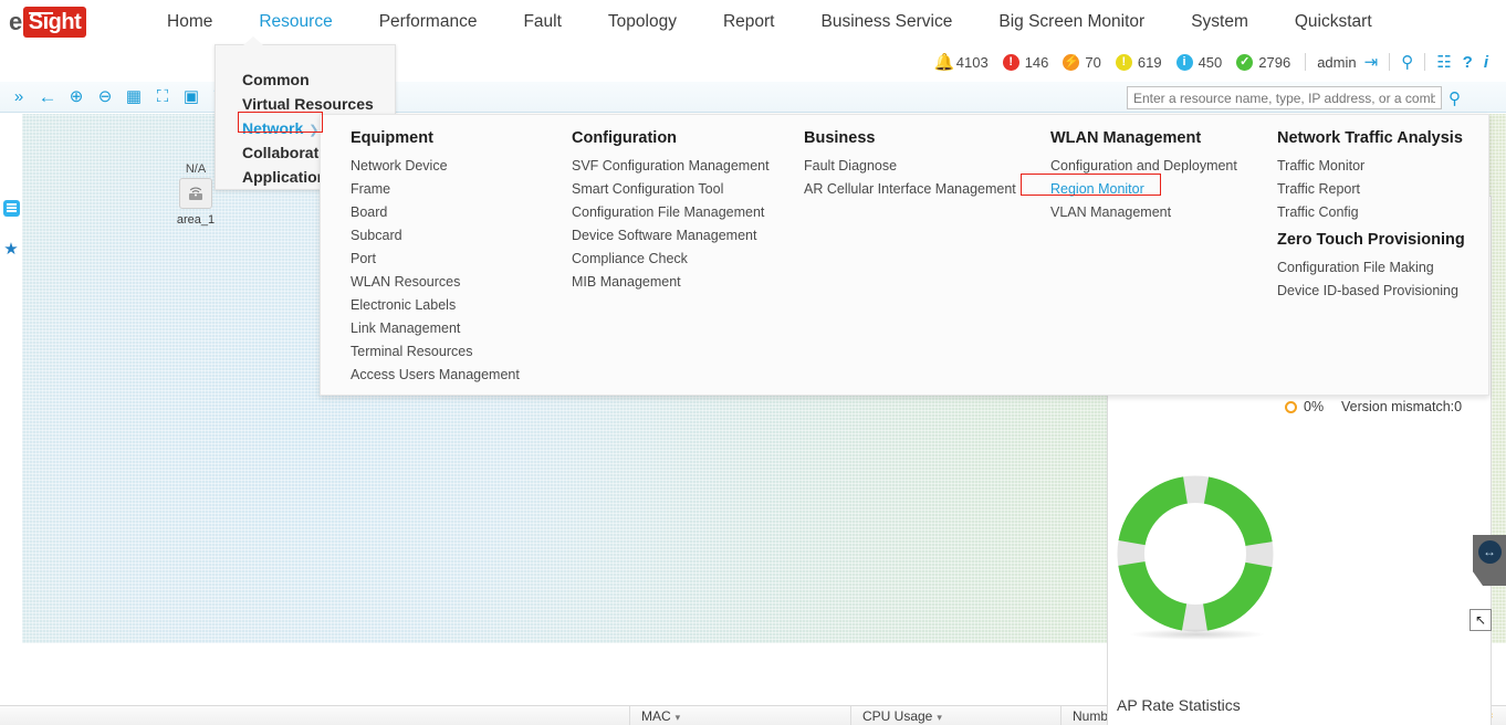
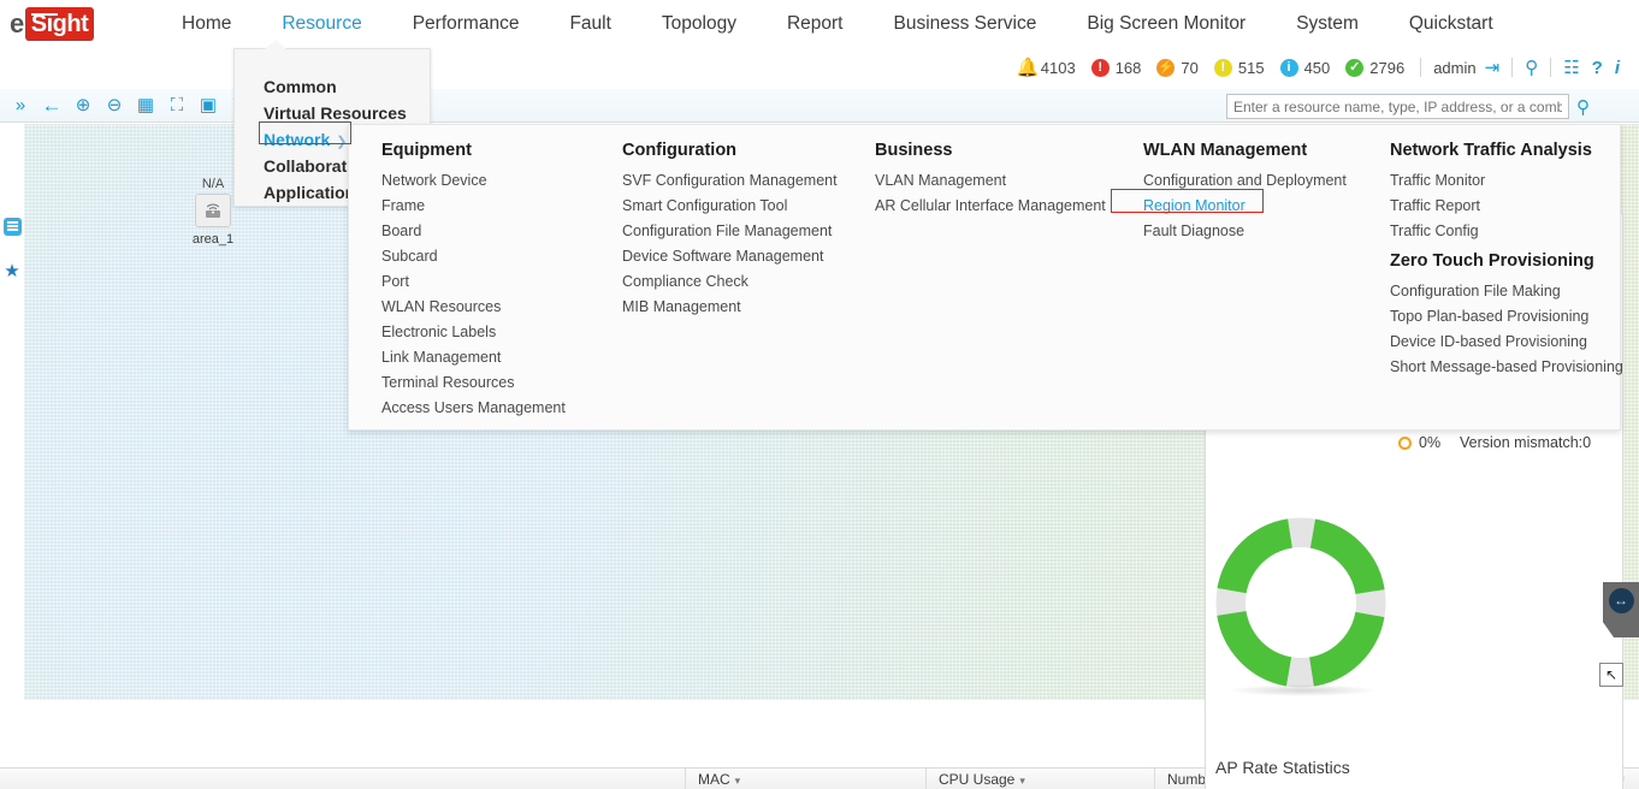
  e
  Sight
  Home
  Resource
  Performance
  Fault
  Topology
  Report
  Business Service
  Big Screen Monitor
  System
  Quickstart
  🔔
  4103
  !
- 146
+ 168
  ⚡
  70
  !
- 619
+ 515
  i
  450
  ✓
  2796
  admin
  ⇥
  ⚲
  ☷
  ?
  i
  »
  ←
  ⊕
  ⊖
  ▦
  ⛶
  ▣
  Enter a resource name, type, IP address, or a comb
  ⚲
  N/A
  area_1
  ↖
  ★
  ↔
  0%
  Version mismatch:0
  AP Rate Statistics
  MAC ▾
  CPU Usage ▾
  Common
  Virtual Resources
  Network ❯
  Collaborat
  Applicatio
  Equipment
  Network Device
  Frame
  Board
  Subcard
  Port
  WLAN Resources
  Electronic Labels
  Link Management
  Terminal Resources
  Access Users Management
  Configuration
  SVF Configuration Management
  Smart Configuration Tool
  Configuration File Management
  Device Software Management
  Compliance Check
  MIB Management
  Business
- Fault Diagnose
+ VLAN Management
  AR Cellular Interface Management
  WLAN Management
  Configuration and Deployment
  Region Monitor
- VLAN Management
+ Fault Diagnose
  Network Traffic Analysis
  Traffic Monitor
  Traffic Report
  Traffic Config
  Zero Touch Provisioning
  Configuration File Making
+ Topo Plan-based Provisioning
  Device ID-based Provisioning
+ Short Message-based Provisioning
